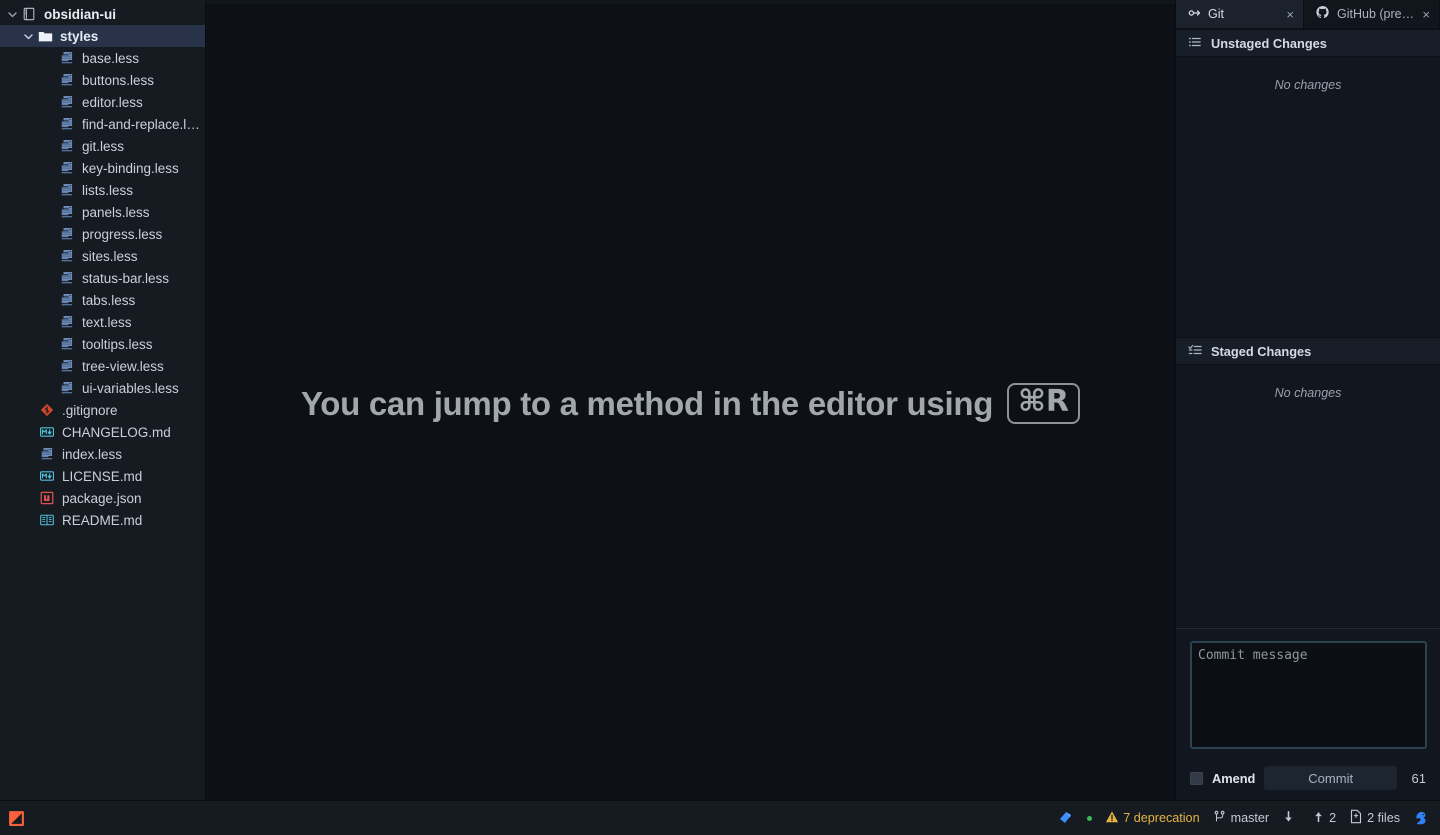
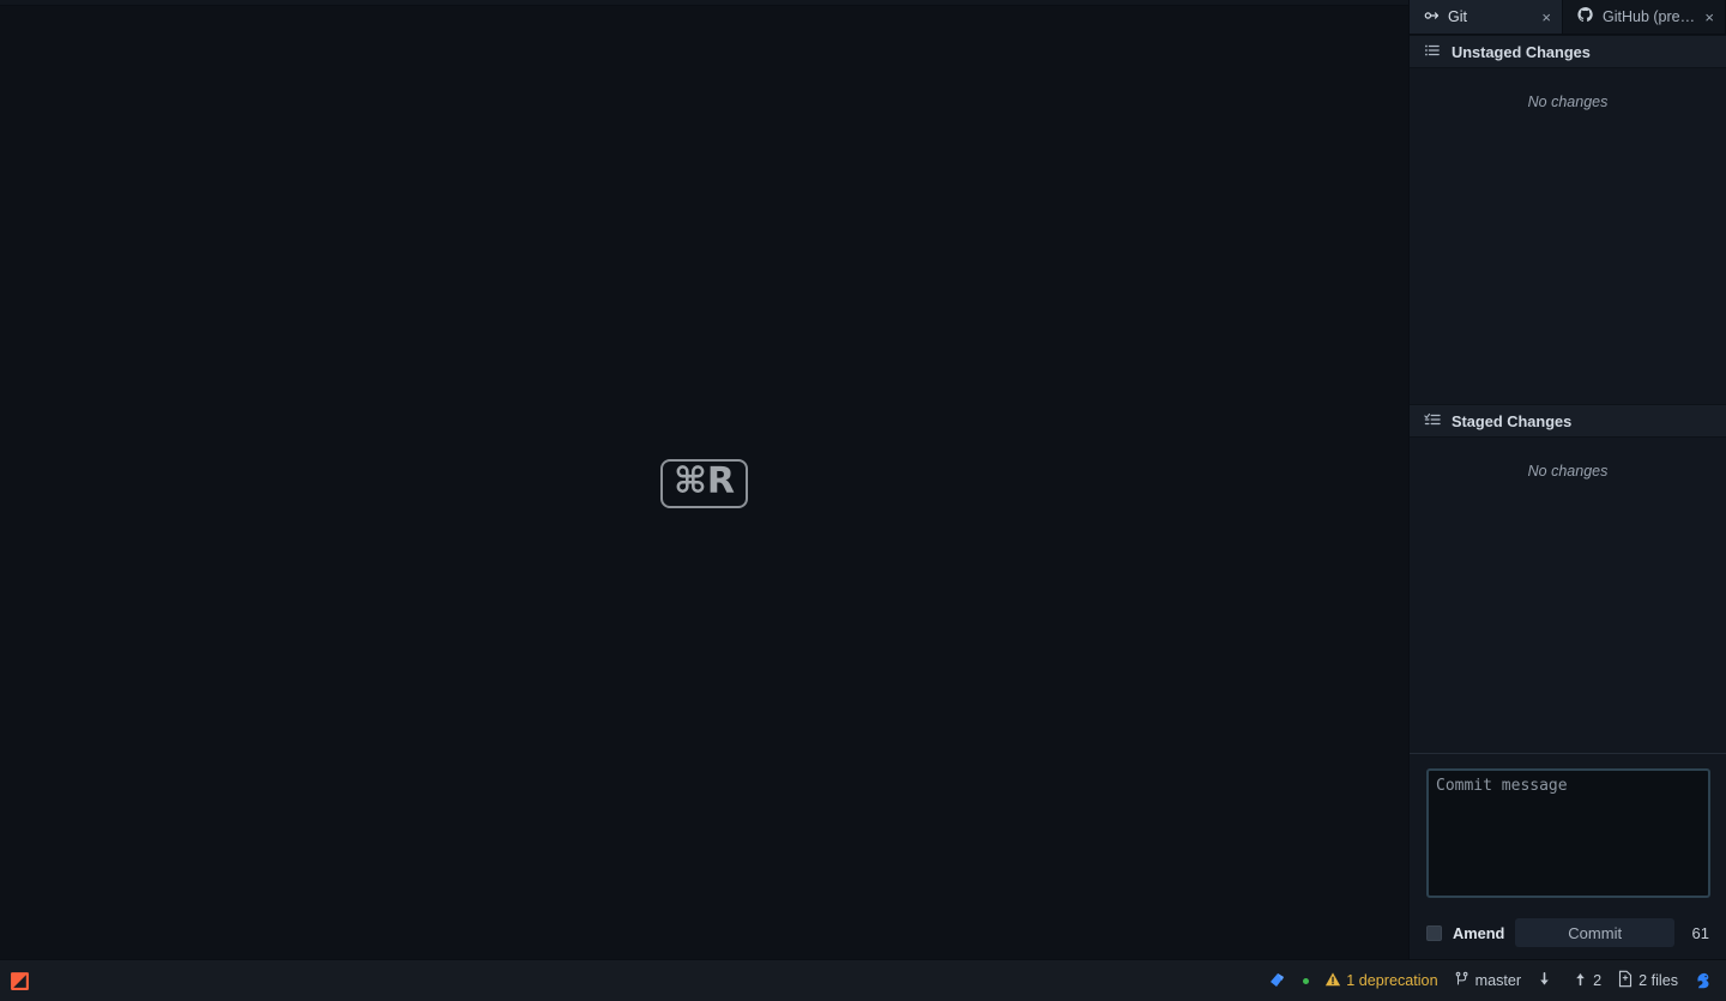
- obsidian-ui
- styles
- base.less
- buttons.less
- editor.less
- find-and-replace.less
- git.less
- key-binding.less
- lists.less
- panels.less
- progress.less
- sites.less
- status-bar.less
- tabs.less
- text.less
- tooltips.less
- tree-view.less
- ui-variables.less
- .gitignore
- CHANGELOG.md
- index.less
- LICENSE.md
- package.json
- README.md
- You can jump to a method in the editor using
  ⌘R
  Git
  ×
  GitHub (pre…
  ×
  Unstaged Changes
  No changes
  Staged Changes
  No changes
  Commit message
  Amend
  Commit
  61
- 7 deprecation
+ 1 deprecation
  master
  2
  2 files
